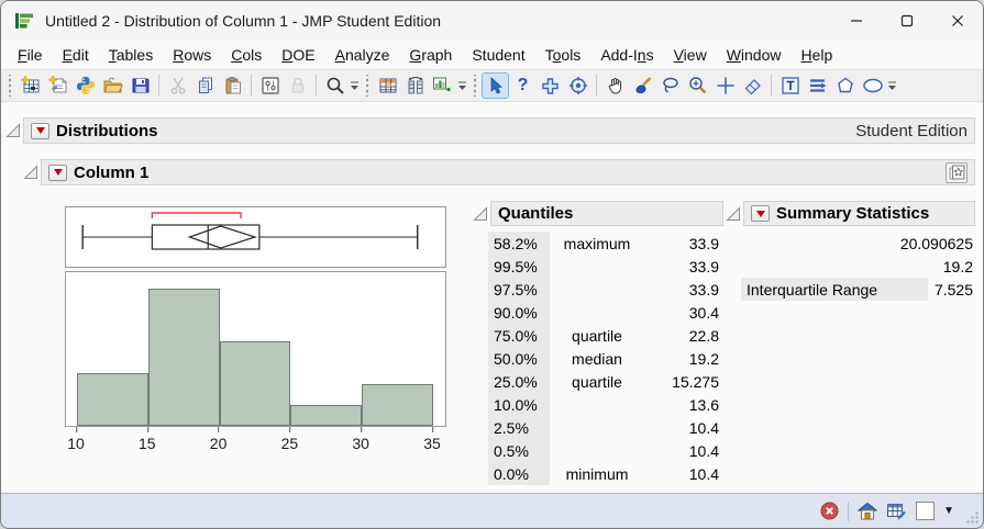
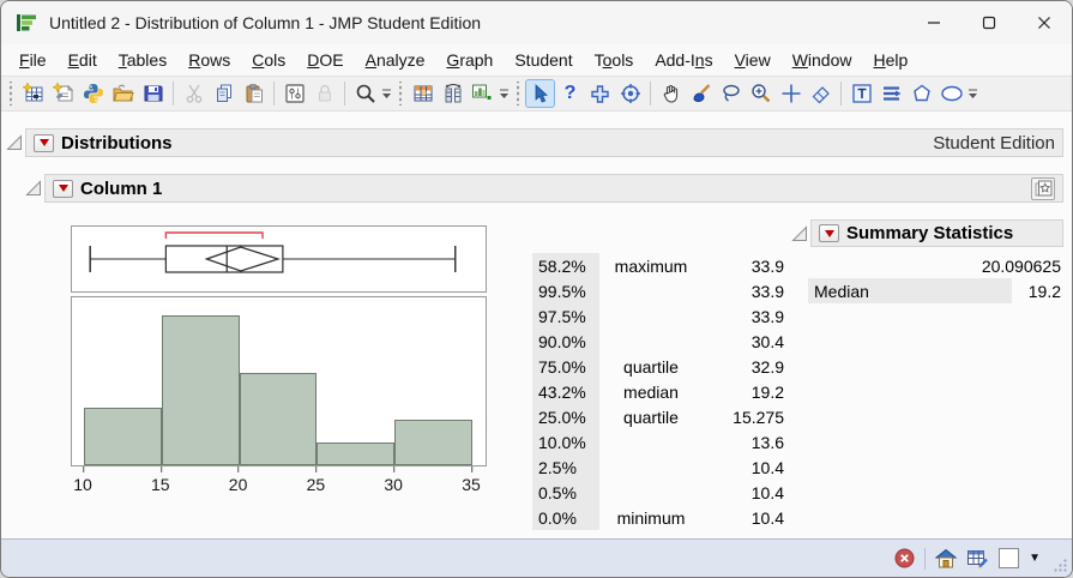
  Untitled 2 - Distribution of Column 1 - JMP Student Edition
  File
  Edit
  Tables
  Rows
  Cols
  DOE
  Analyze
  Graph
  Student
  Tools
  Add-Ins
  View
  Window
  Help
  ?
  Distributions
  Student Edition
  Column 1
  10
  15
  20
  25
  30
  35
- Quantiles
  58.2%
  maximum
  33.9
  99.5%
  33.9
  97.5%
  33.9
  90.0%
  30.4
  75.0%
  quartile
- 22.8
+ 32.9
- 50.0%
+ 43.2%
  median
  19.2
  25.0%
  quartile
  15.275
  10.0%
  13.6
  2.5%
  10.4
  0.5%
  10.4
  0.0%
  minimum
  10.4
  Summary Statistics
  20.090625
+ Median
  19.2
- Interquartile Range
- 7.525
  ▼
